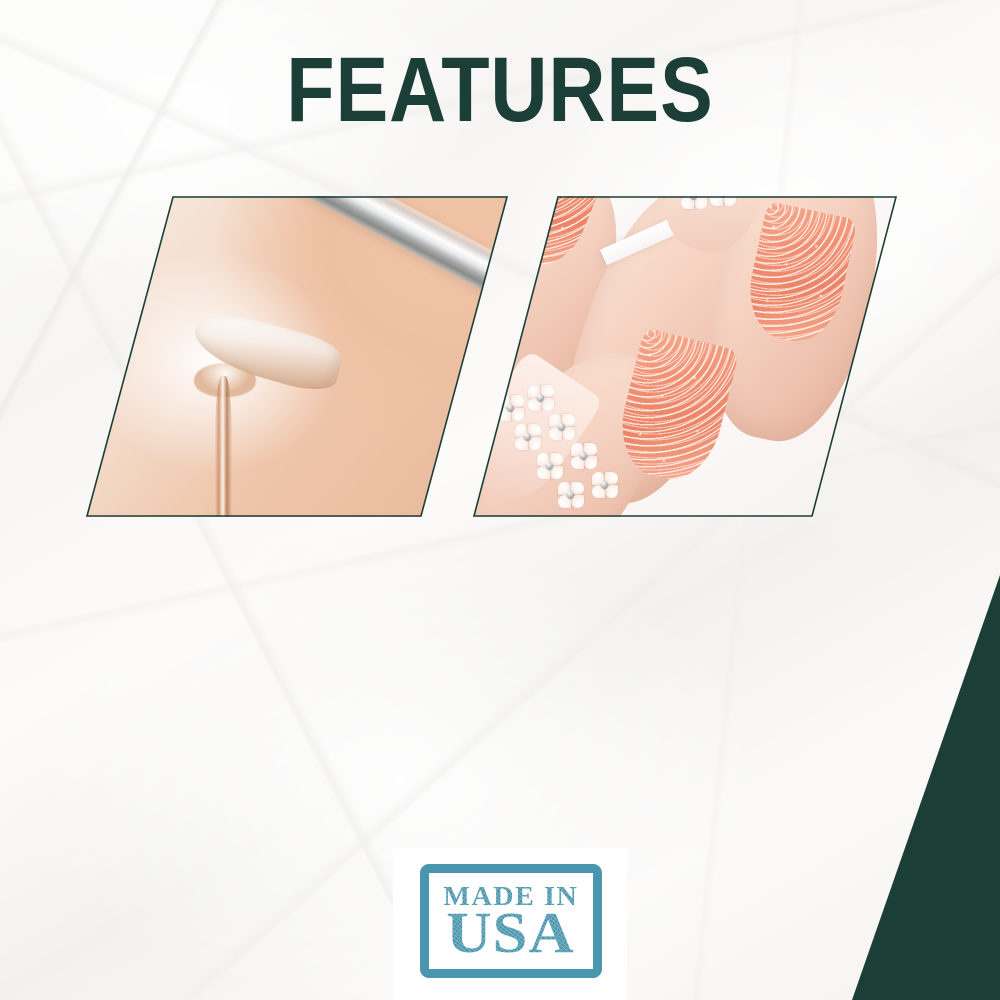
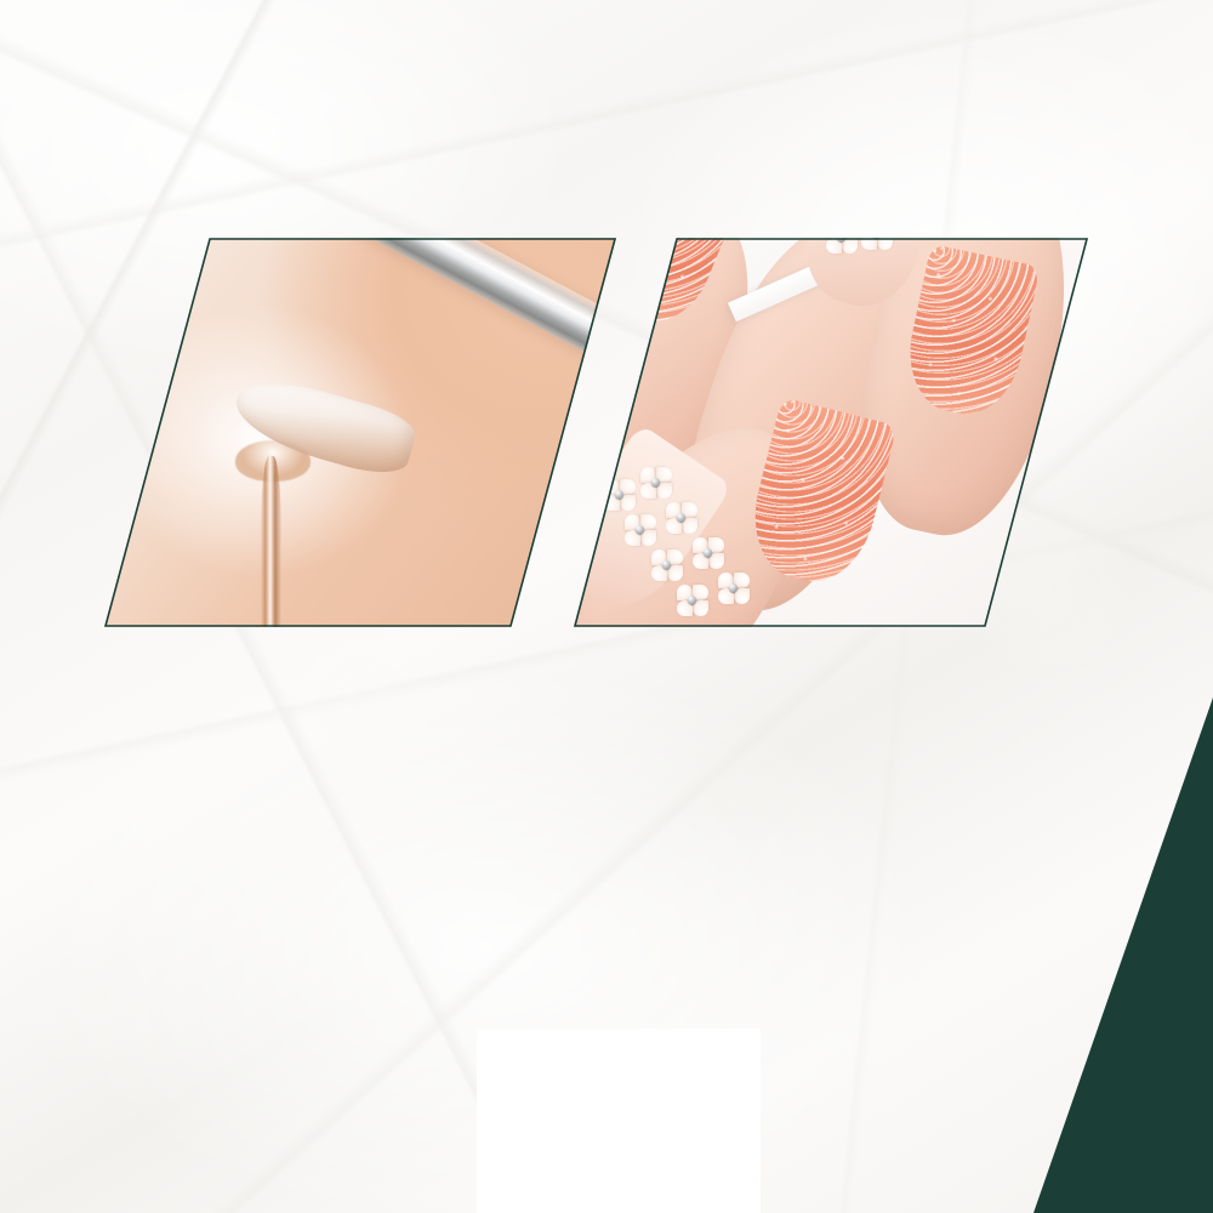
- FEATURES
- MADE IN
- USA
